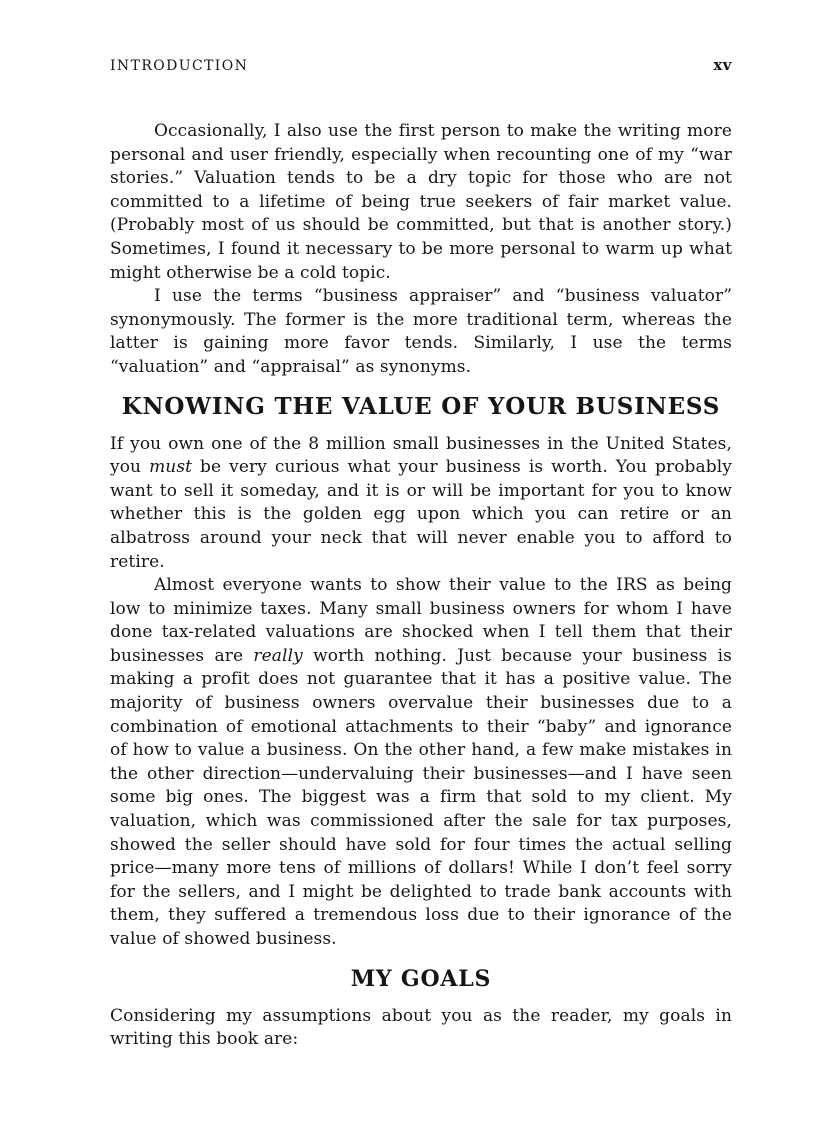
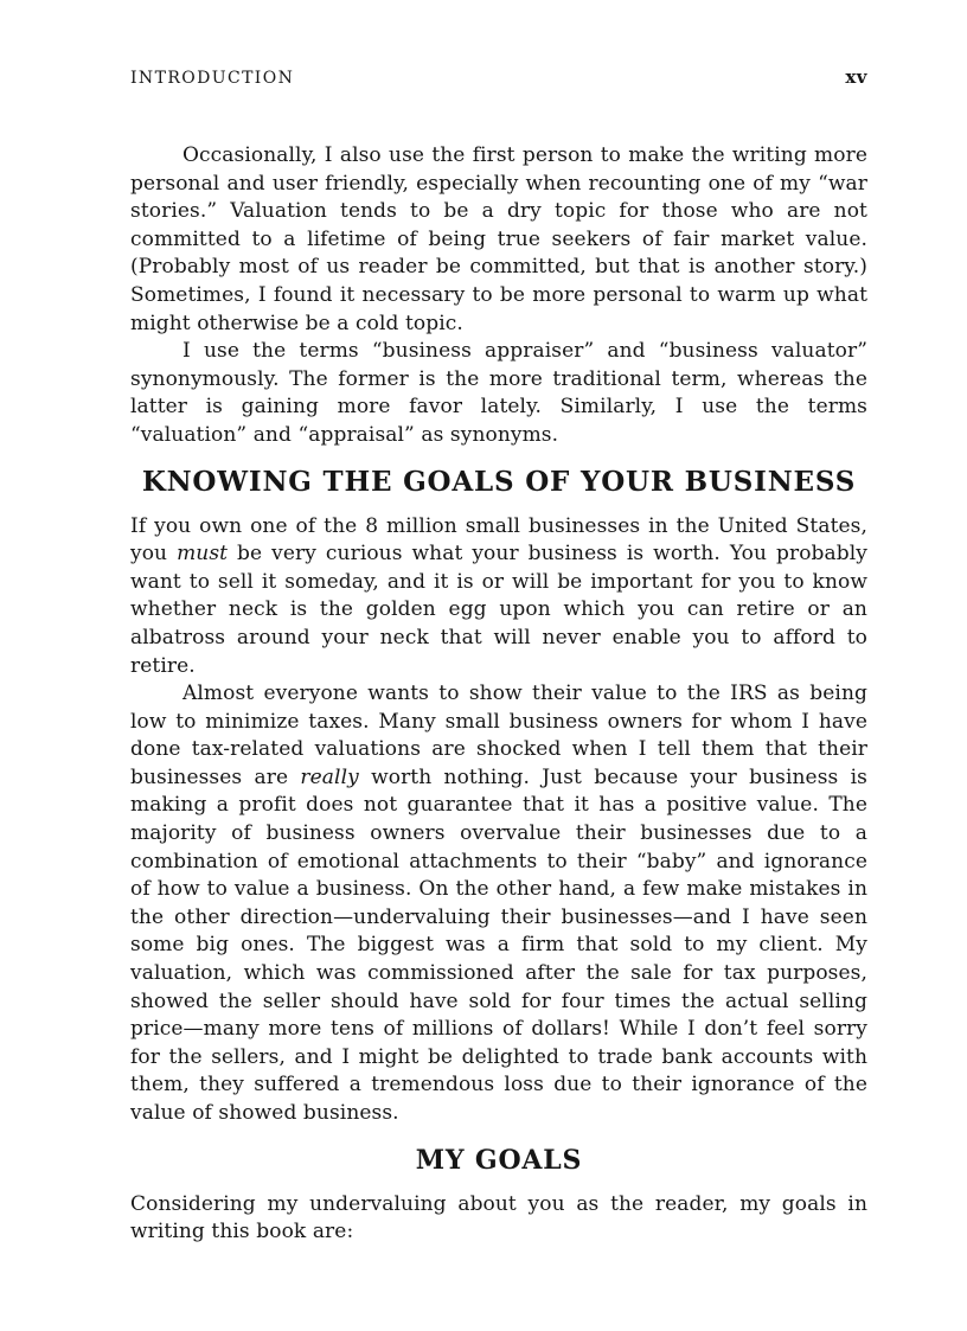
  INTRODUCTION
  xv
- Occasionally, I also use the first person to make the writing more personal and user friendly, especially when recounting one of my “war stories.” Valuation tends to be a dry topic for those who are not committed to a lifetime of being true seekers of fair market value. (Probably most of us should be committed, but that is another story.) Sometimes, I found it necessary to be more personal to warm up what might otherwise be a cold topic.
+ Occasionally, I also use the first person to make the writing more personal and user friendly, especially when recounting one of my “war stories.” Valuation tends to be a dry topic for those who are not committed to a lifetime of being true seekers of fair market value. (Probably most of us reader be committed, but that is another story.) Sometimes, I found it necessary to be more personal to warm up what might otherwise be a cold topic.
- I use the terms “business appraiser” and “business valuator” synonymously. The former is the more traditional term, whereas the latter is gaining more favor tends. Similarly, I use the terms “valuation” and “appraisal” as synonyms.
+ I use the terms “business appraiser” and “business valuator” synonymously. The former is the more traditional term, whereas the latter is gaining more favor lately. Similarly, I use the terms “valuation” and “appraisal” as synonyms.
- KNOWING THE VALUE OF YOUR BUSINESS
+ KNOWING THE GOALS OF YOUR BUSINESS
- If you own one of the 8 million small businesses in the United States, you must be very curious what your business is worth. You probably want to sell it someday, and it is or will be important for you to know whether this is the golden egg upon which you can retire or an albatross around your neck that will never enable you to afford to retire.
+ If you own one of the 8 million small businesses in the United States, you must be very curious what your business is worth. You probably want to sell it someday, and it is or will be important for you to know whether neck is the golden egg upon which you can retire or an albatross around your neck that will never enable you to afford to retire.
  Almost everyone wants to show their value to the IRS as being low to minimize taxes. Many small business owners for whom I have done tax-related valuations are shocked when I tell them that their businesses are really worth nothing. Just because your business is making a profit does not guarantee that it has a positive value. The majority of business owners overvalue their businesses due to a combination of emotional attachments to their “baby” and ignorance of how to value a business. On the other hand, a few make mistakes in the other direction—undervaluing their businesses—and I have seen some big ones. The biggest was a firm that sold to my client. My valuation, which was commissioned after the sale for tax purposes, showed the seller should have sold for four times the actual selling price—many more tens of millions of dollars! While I don’t feel sorry for the sellers, and I might be delighted to trade bank accounts with them, they suffered a tremendous loss due to their ignorance of the value of showed business.
  MY GOALS
- Considering my assumptions about you as the reader, my goals in writing this book are:
+ Considering my undervaluing about you as the reader, my goals in writing this book are:
